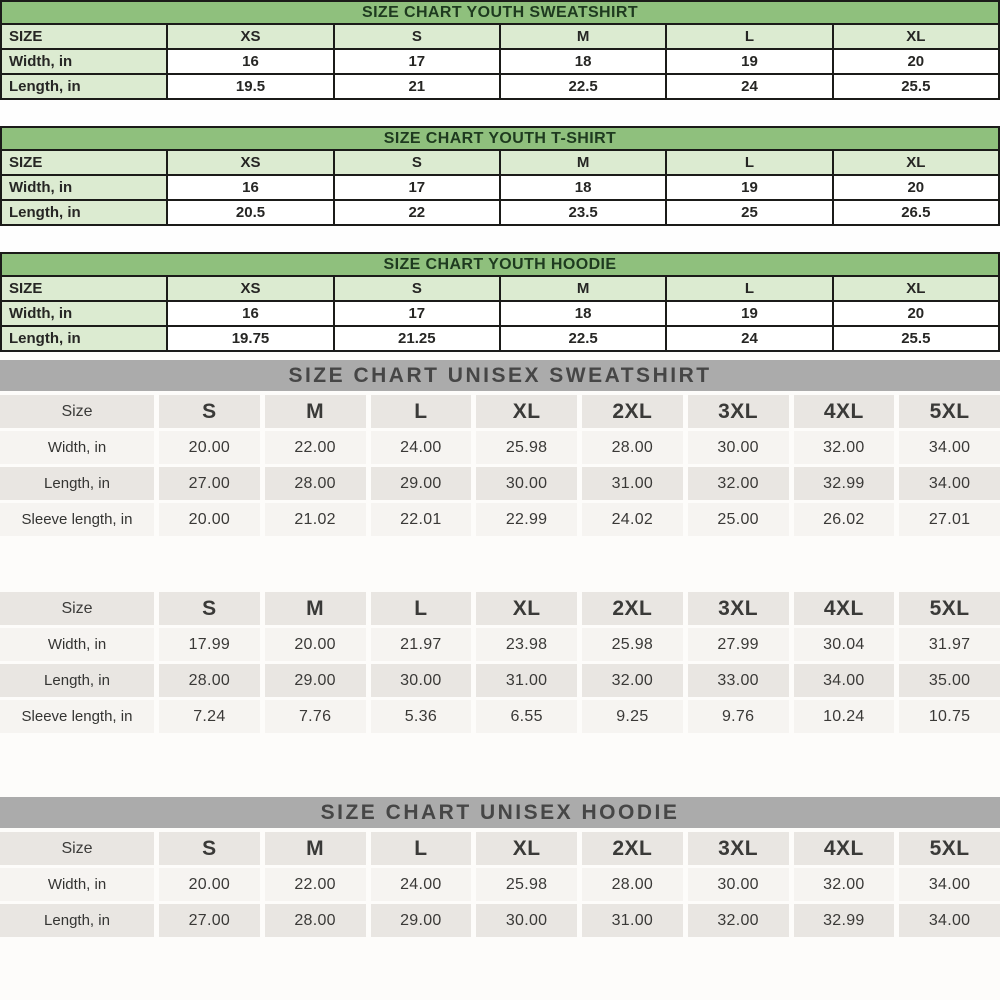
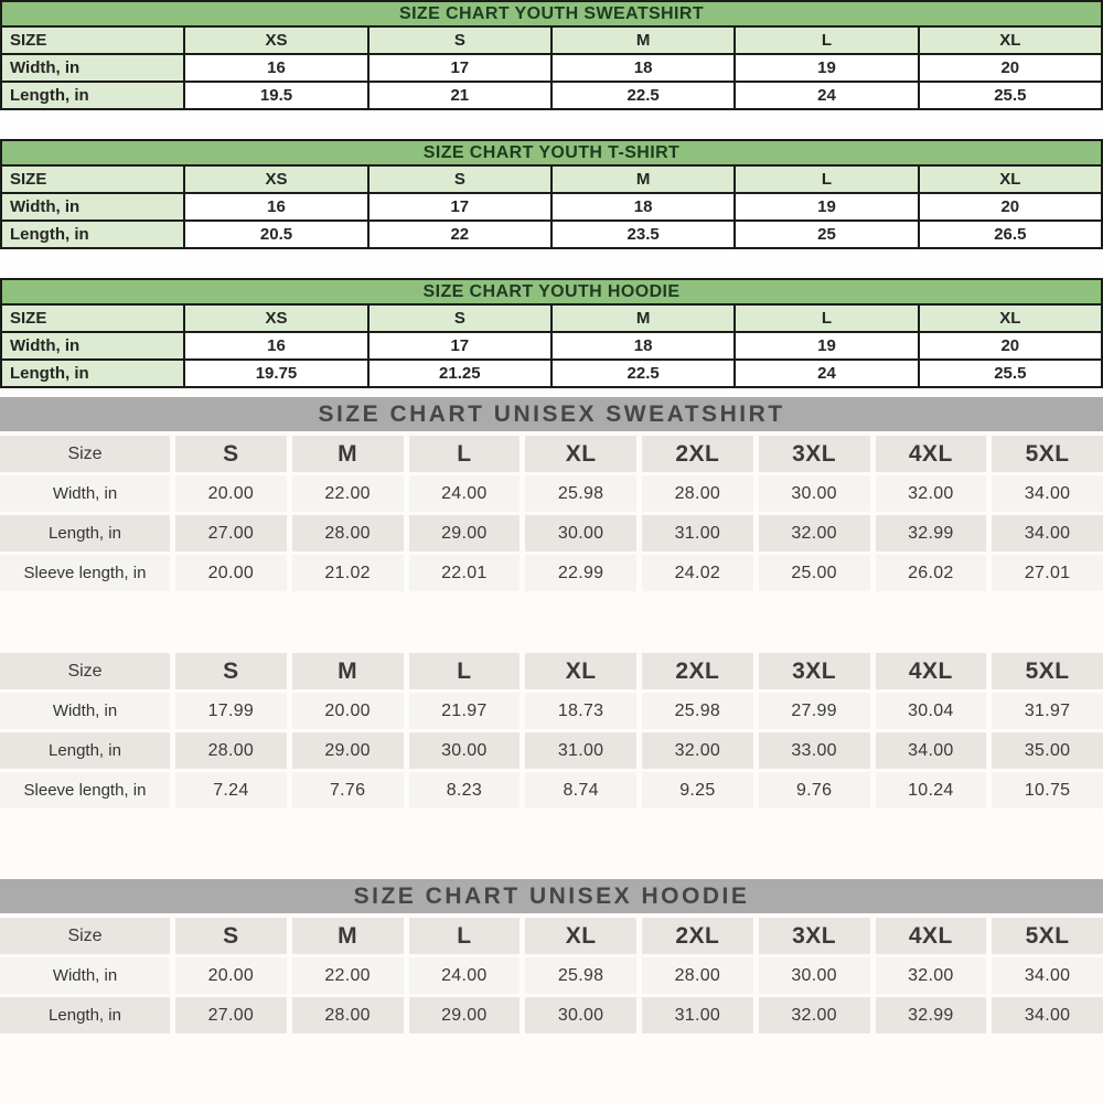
  SIZE CHART YOUTH SWEATSHIRT
  SIZE	XS	S	M	L	XL
  Width, in	16	17	18	19	20
  Length, in	19.5	21	22.5	24	25.5
  SIZE CHART YOUTH T-SHIRT
  SIZE	XS	S	M	L	XL
  Width, in	16	17	18	19	20
  Length, in	20.5	22	23.5	25	26.5
  SIZE CHART YOUTH HOODIE
  SIZE	XS	S	M	L	XL
  Width, in	16	17	18	19	20
  Length, in	19.75	21.25	22.5	24	25.5
  SIZE CHART UNISEX SWEATSHIRT
  Size
  S
  M
  L
  XL
  2XL
  3XL
  4XL
  5XL
  Width, in
  20.00
  22.00
  24.00
  25.98
  28.00
  30.00
  32.00
  34.00
  Length, in
  27.00
  28.00
  29.00
  30.00
  31.00
  32.00
  32.99
  34.00
  Sleeve length, in
  20.00
  21.02
  22.01
  22.99
  24.02
  25.00
  26.02
  27.01
  Size
  S
  M
  L
  XL
  2XL
  3XL
  4XL
  5XL
  Width, in
  17.99
  20.00
  21.97
- 23.98
+ 18.73
  25.98
  27.99
  30.04
  31.97
  Length, in
  28.00
  29.00
  30.00
  31.00
  32.00
  33.00
  34.00
  35.00
  Sleeve length, in
  7.24
  7.76
- 5.36
+ 8.23
- 6.55
+ 8.74
  9.25
  9.76
  10.24
  10.75
  SIZE CHART UNISEX HOODIE
  Size
  S
  M
  L
  XL
  2XL
  3XL
  4XL
  5XL
  Width, in
  20.00
  22.00
  24.00
  25.98
  28.00
  30.00
  32.00
  34.00
  Length, in
  27.00
  28.00
  29.00
  30.00
  31.00
  32.00
  32.99
  34.00
